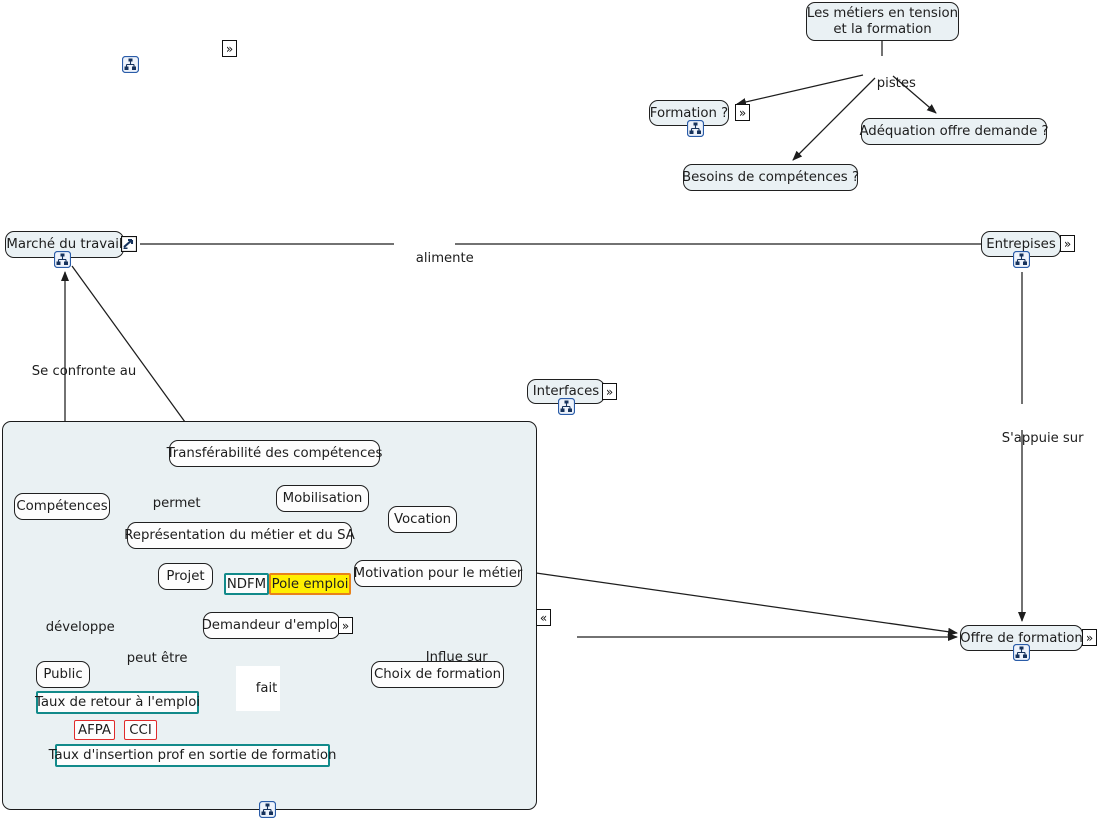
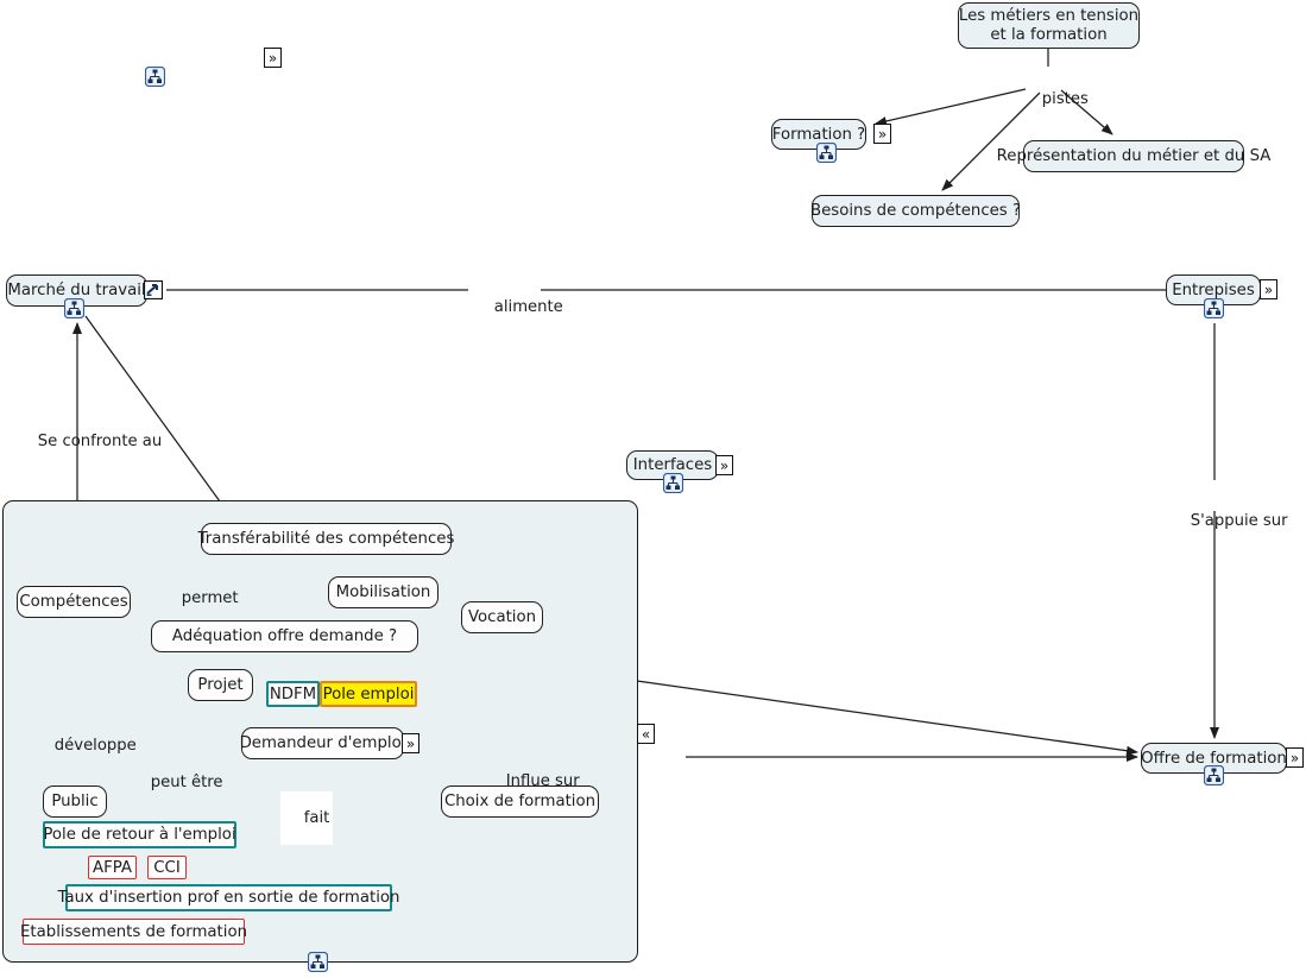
  »
  Les métiers en tension
  et la formation
  Formation ?
  »
- Adéquation offre demande ?
+ Représentation du métier et du SA
  Besoins de compétences ?
  Marché du travail
  Entrepises
  »
  Interfaces
  »
  Transférabilité des compétences
  Compétences
  Mobilisation
  Vocation
- Représentation du métier et du SA
+ Adéquation offre demande ?
- Motivation pour le métier
  Projet
  Demandeur d'emplo
  »
  Offre de formation
  »
  Choix de formation
  Public
  NDFM
  Pole emploi
- Taux de retour à l'emploi
+ Pole de retour à l'emploi
  AFPA
  CCI
  Taux d'insertion prof en sortie de formation
+ Etablissements de formation
  pistes
  alimente
  Se confronte au
  S'appuie sur
  permet
  développe
  peut être
  Influe sur
  fait
  «
